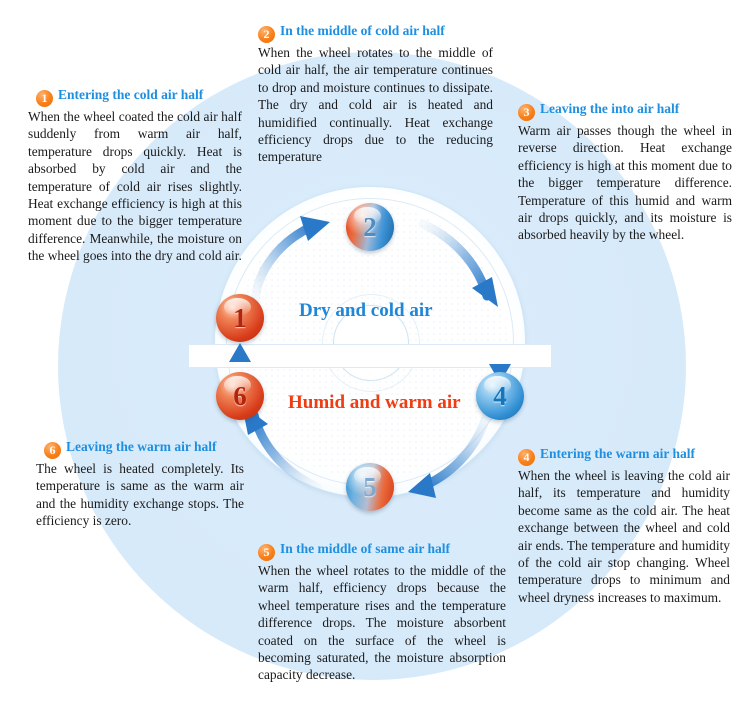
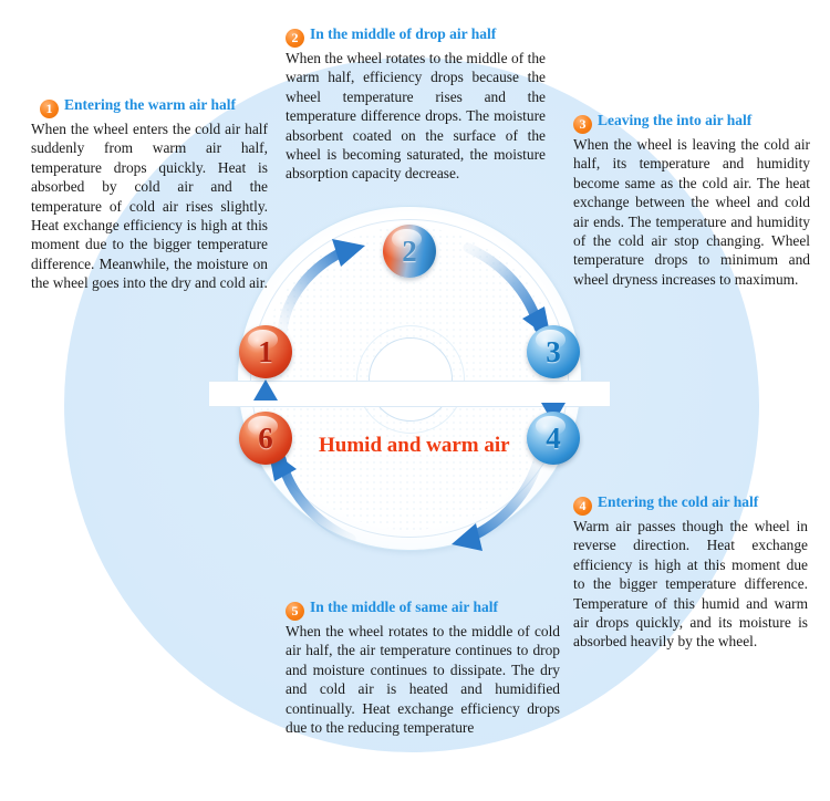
  1
  2
+ 3
  4
- 5
  6
- Dry and cold air
  Humid and warm air
- 1 Entering the cold air half
+ 1 Entering the warm air half
- When the wheel coated the cold air half suddenly from warm air half, temperature drops quickly. Heat is absorbed by cold air and the temperature of cold air rises slightly. Heat exchange efficiency is high at this moment due to the bigger temperature difference. Meanwhile, the moisture on the wheel goes into the dry and cold air.
+ When the wheel enters the cold air half suddenly from warm air half, temperature drops quickly. Heat is absorbed by cold air and the temperature of cold air rises slightly. Heat exchange efficiency is high at this moment due to the bigger temperature difference. Meanwhile, the moisture on the wheel goes into the dry and cold air.
- 2 In the middle of cold air half
+ 2 In the middle of drop air half
- When the wheel rotates to the middle of cold air half, the air temperature continues to drop and moisture continues to dissipate. The dry and cold air is heated and humidified continually. Heat exchange efficiency drops due to the reducing temperature
+ When the wheel rotates to the middle of the warm half, efficiency drops because the wheel temperature rises and the temperature difference drops. The moisture absorbent coated on the surface of the wheel is becoming saturated, the moisture absorption capacity decrease.
  3 Leaving the into air half
- Warm air passes though the wheel in reverse direction. Heat exchange efficiency is high at this moment due to the bigger temperature difference. Temperature of this humid and warm air drops quickly, and its moisture is absorbed heavily by the wheel.
+ When the wheel is leaving the cold air half, its temperature and humidity become same as the cold air. The heat exchange between the wheel and cold air ends. The temperature and humidity of the cold air stop changing. Wheel temperature drops to minimum and wheel dryness increases to maximum.
- 4 Entering the warm air half
+ 4 Entering the cold air half
- When the wheel is leaving the cold air half, its temperature and humidity become same as the cold air. The heat exchange between the wheel and cold air ends. The temperature and humidity of the cold air stop changing. Wheel temperature drops to minimum and wheel dryness increases to maximum.
+ Warm air passes though the wheel in reverse direction. Heat exchange efficiency is high at this moment due to the bigger temperature difference. Temperature of this humid and warm air drops quickly, and its moisture is absorbed heavily by the wheel.
  5 In the middle of same air half
- When the wheel rotates to the middle of the warm half, efficiency drops because the wheel temperature rises and the temperature difference drops. The moisture absorbent coated on the surface of the wheel is becoming saturated, the moisture absorption capacity decrease.
+ When the wheel rotates to the middle of cold air half, the air temperature continues to drop and moisture continues to dissipate. The dry and cold air is heated and humidified continually. Heat exchange efficiency drops due to the reducing temperature
- 6 Leaving the warm air half
- The wheel is heated completely. Its temperature is same as the warm air and the humidity exchange stops. The efficiency is zero.
